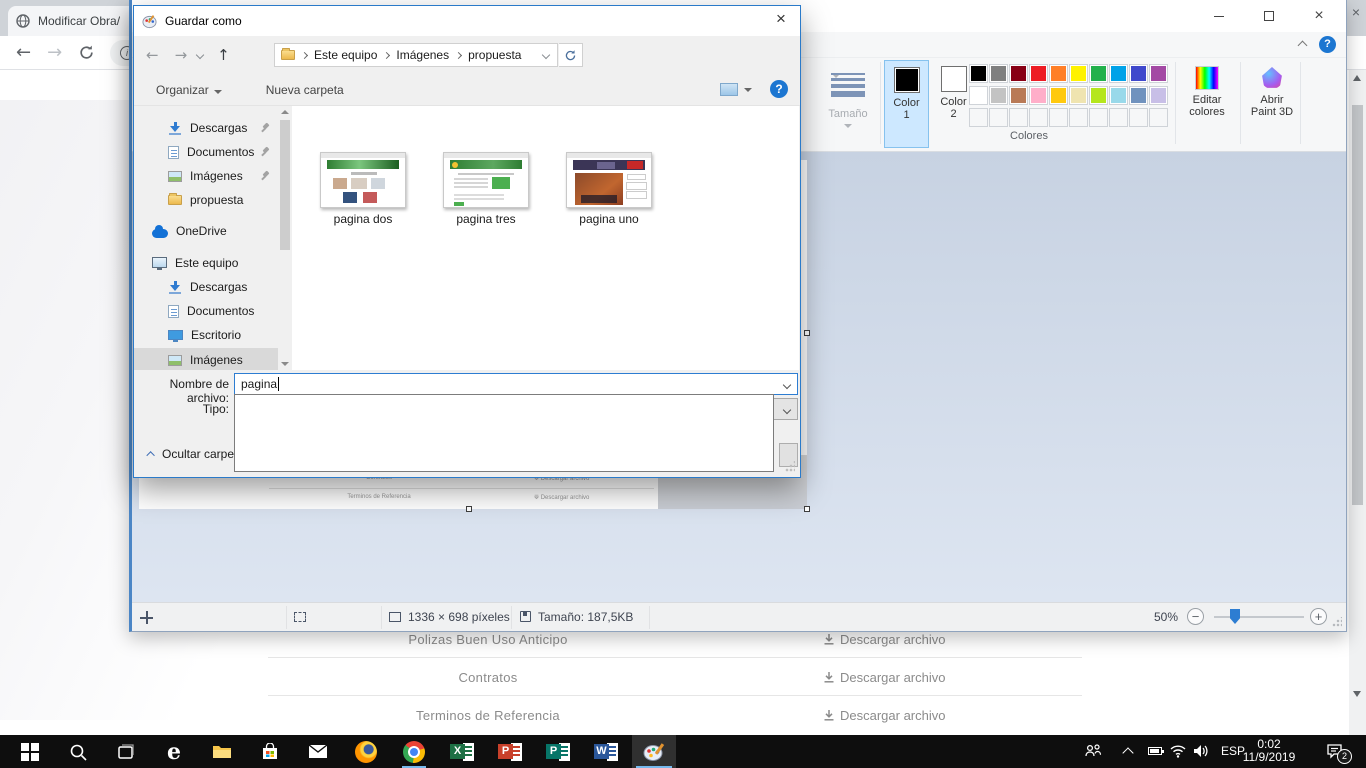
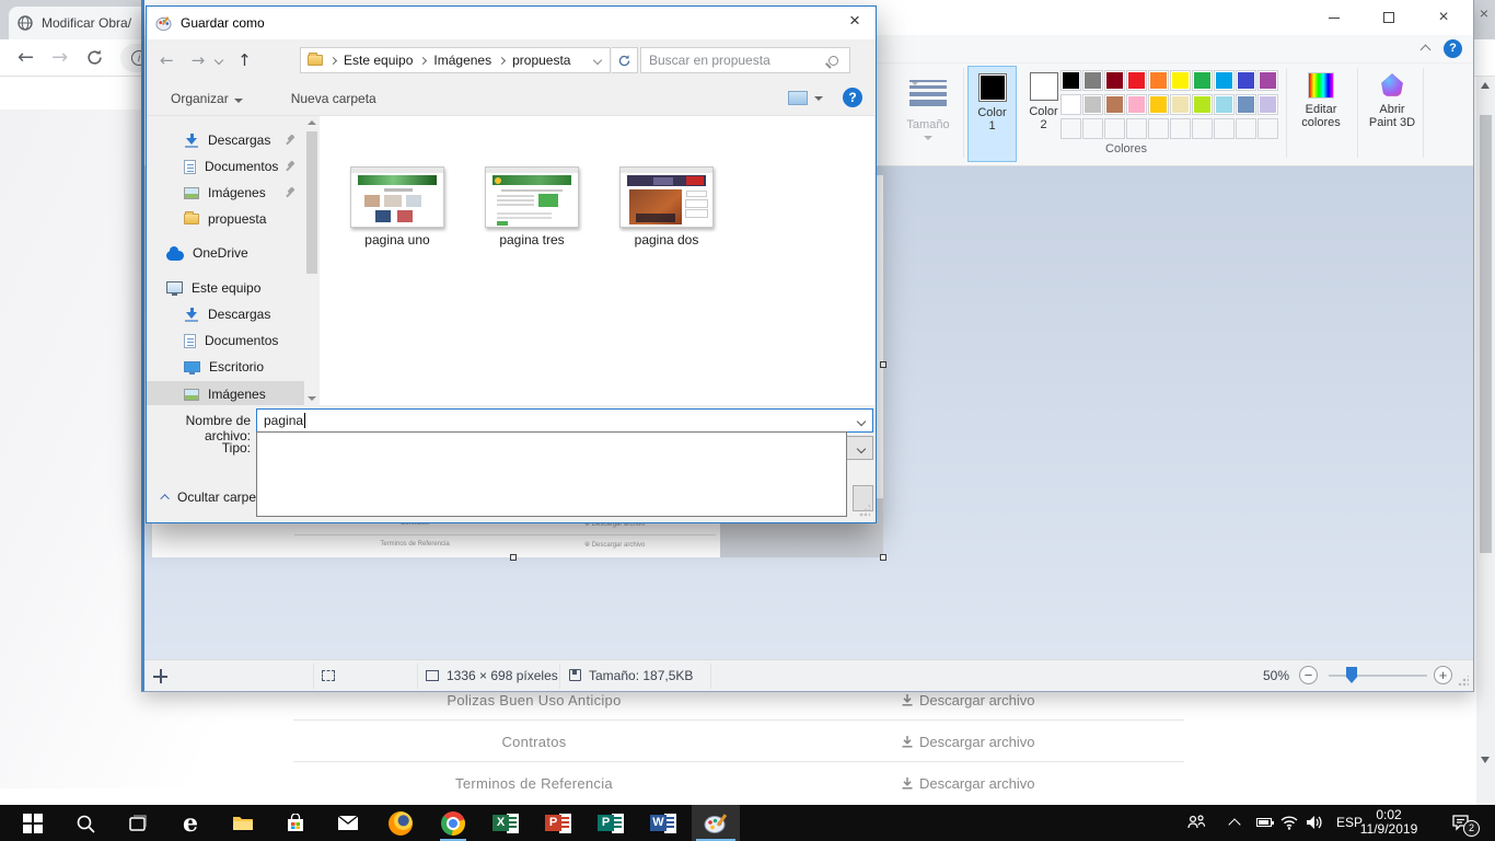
  Modificar Obra/
  ×
  ←
  →
  i
  Polizas Buen Uso Anticipo
  Descargar archivo
  Contratos
  Descargar archivo
  Terminos de Referencia
  Descargar archivo
  ×
  ?
  Tamaño
  Color
  1
  Color
  2
  Editar
  colores
  Abrir
  Paint 3D
  Colores
  1336 × 698 píxeles
  Tamaño: 187,5KB
  50%
  −
  +
  Guardar como
  ×
  ←
  →
  ↑
  Este equipo
  Imágenes
  propuesta
+ Buscar en propuesta
  Organizar
  Nueva carpeta
  ?
- pagina dos
+ pagina uno
  pagina tres
- pagina uno
+ pagina dos
  Descargas
  Documentos
  Imágenes
  propuesta
  OneDrive
  Este equipo
  Descargas
  Documentos
  Escritorio
  Imágenes
  Nombre de archivo:
  pagina
  Tipo:
  Ocultar carpe
  e
  X
  P
  P
  W
  ESP
  0:02
  11/9/2019
  2
